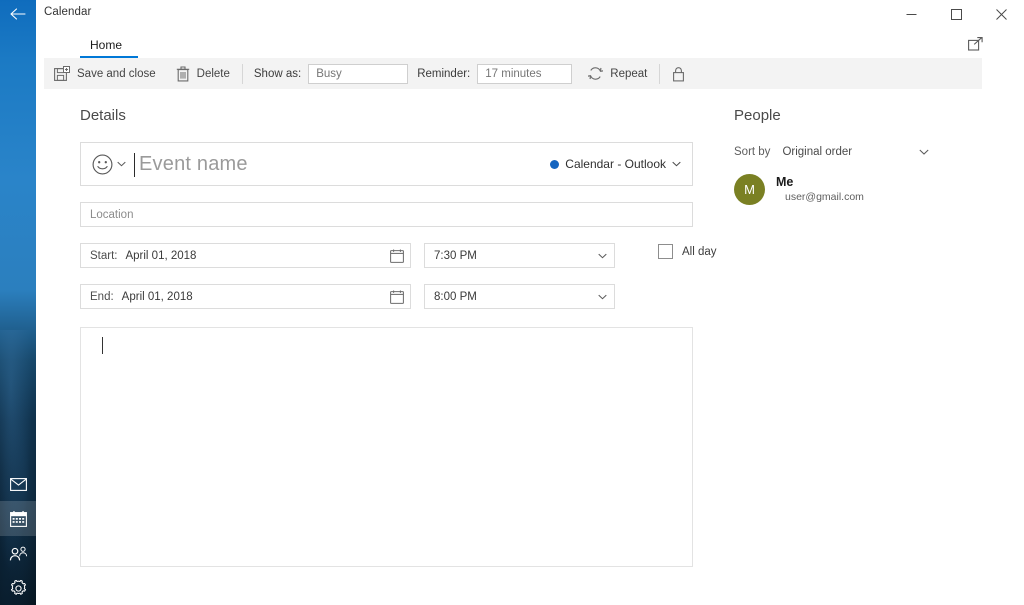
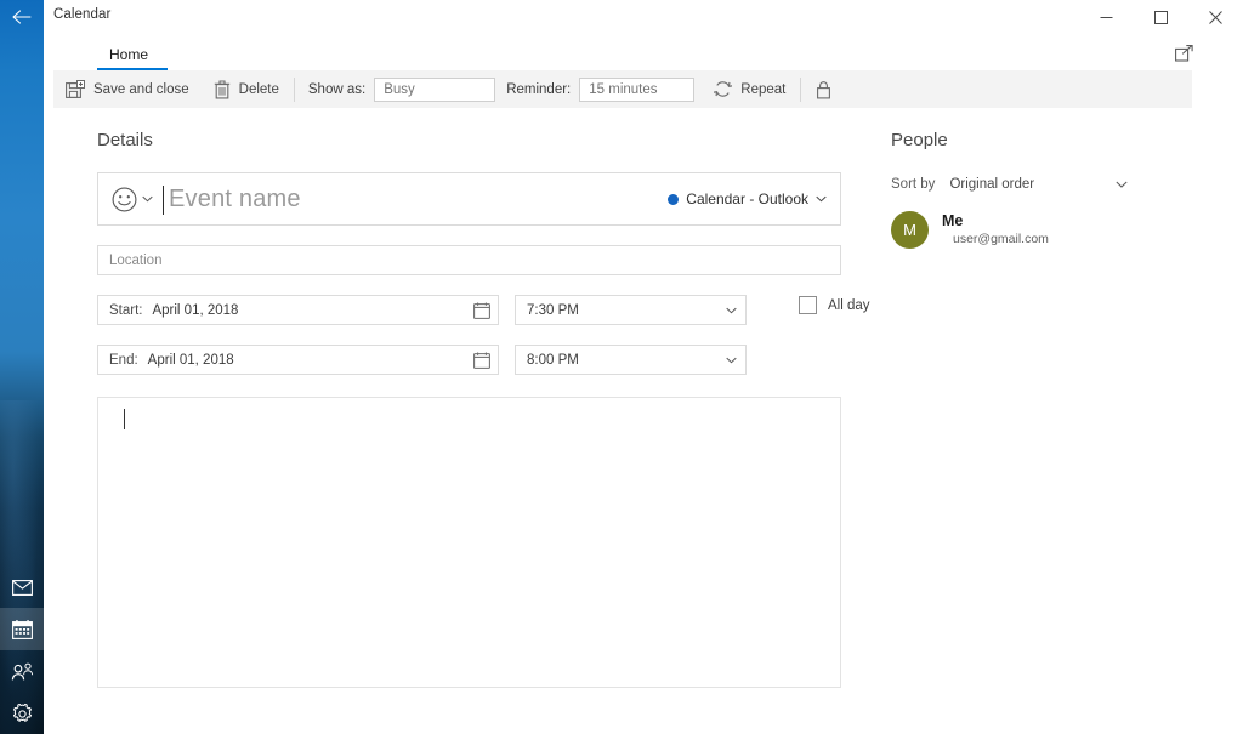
  Calendar
  Home
  Save and close
  Delete
  Show as:
  Busy
  Reminder:
- 17 minutes
+ 15 minutes
  Repeat
  Details
  Event name
  Calendar - Outlook
  Location
  Start:
  April 01, 2018
  7:30 PM
  All day
  End:
  April 01, 2018
  8:00 PM
  People
  Sort by
  Original order
  M
  Me
  user@gmail.com
